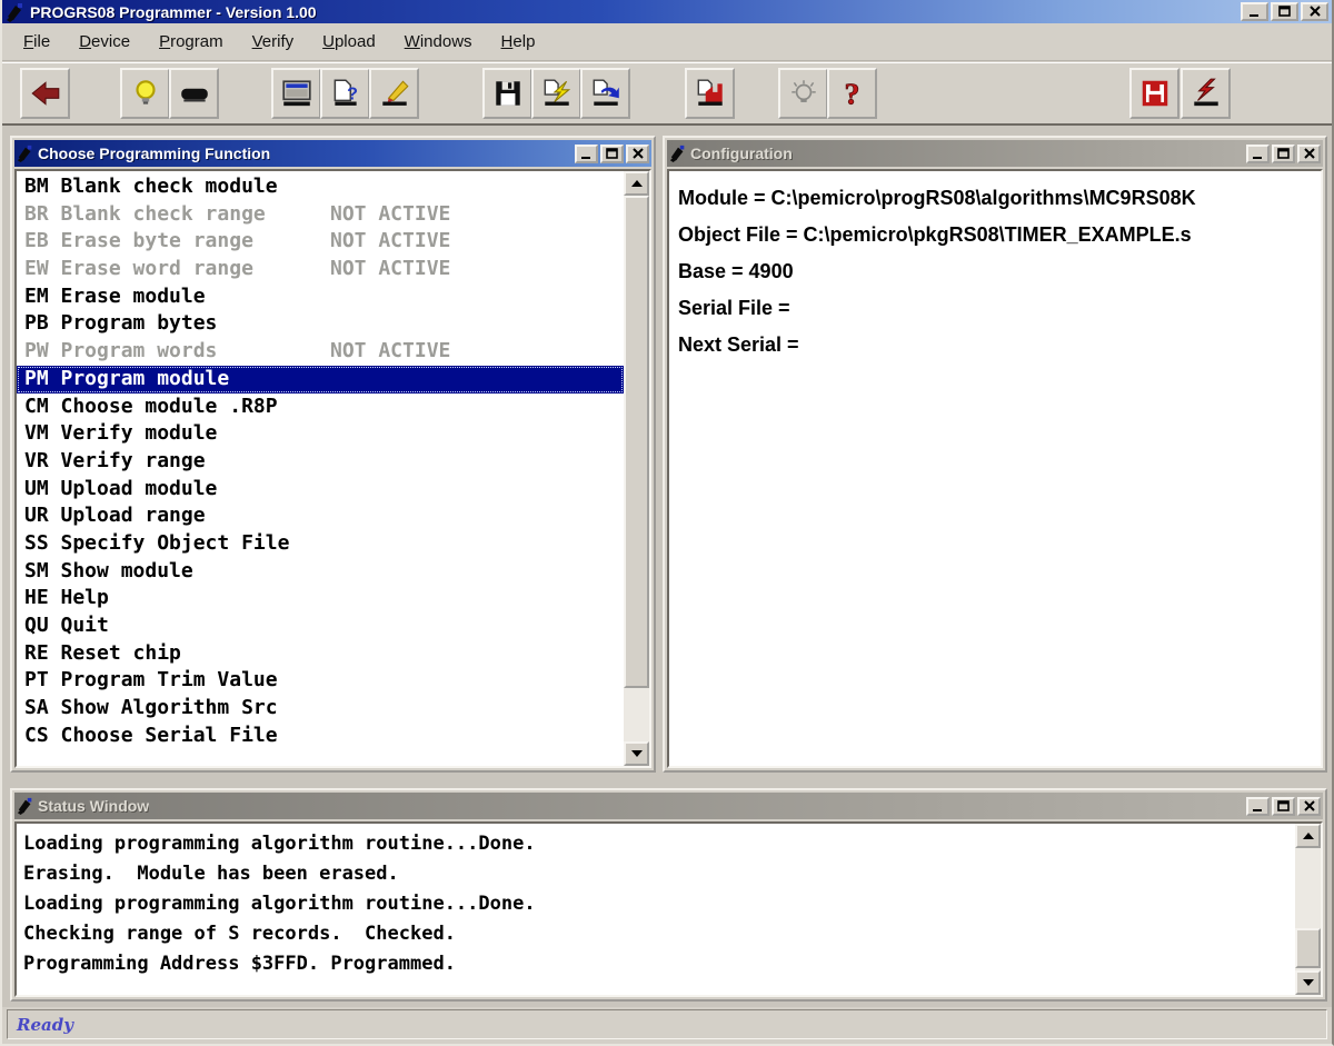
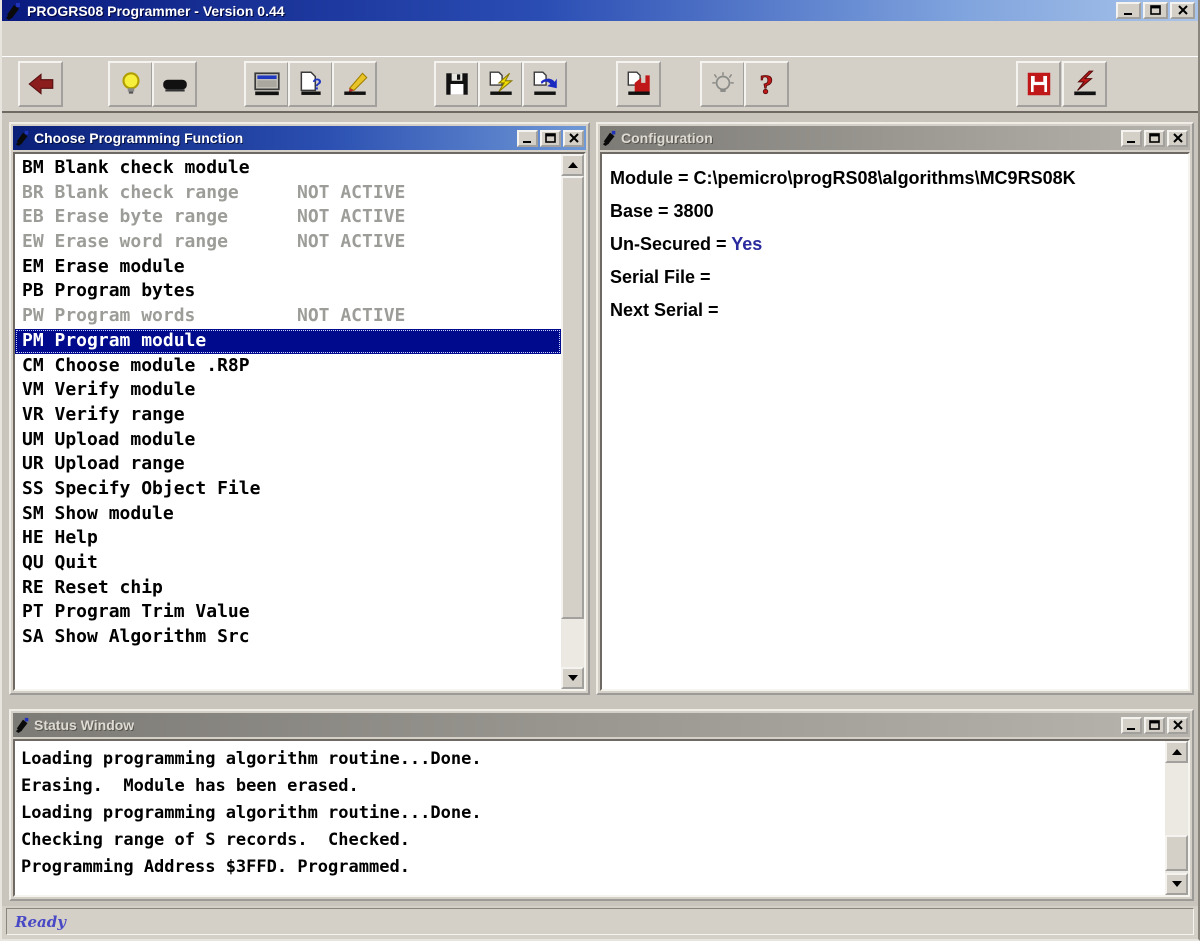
- PROGRS08 Programmer - Version 1.00
+ PROGRS08 Programmer - Version 0.44
- File
- Device
- Program
- Verify
- Upload
- Windows
- Help
  ?
  ?
  Choose Programming Function
  BM Blank check module
  BR Blank check range
  NOT ACTIVE
  EB Erase byte range
  NOT ACTIVE
  EW Erase word range
  NOT ACTIVE
  EM Erase module
  PB Program bytes
  PW Program words
  NOT ACTIVE
  PM Program module
  CM Choose module .R8P
  VM Verify module
  VR Verify range
  UM Upload module
  UR Upload range
  SS Specify Object File
  SM Show module
  HE Help
  QU Quit
  RE Reset chip
  PT Program Trim Value
  SA Show Algorithm Src
- CS Choose Serial File
  Configuration
  Module = C:\pemicro\progRS08\algorithms\MC9RS08K
- Object File = C:\pemicro\pkgRS08\TIMER_EXAMPLE.s
- Base = 4900
+ Base = 3800
+ Un-Secured = Yes
  Serial File =
  Next Serial =
  Status Window
  Loading programming algorithm routine...Done.
  Erasing. Module has been erased.
  Loading programming algorithm routine...Done.
  Checking range of S records. Checked.
  Programming Address $3FFD. Programmed.
  Ready
